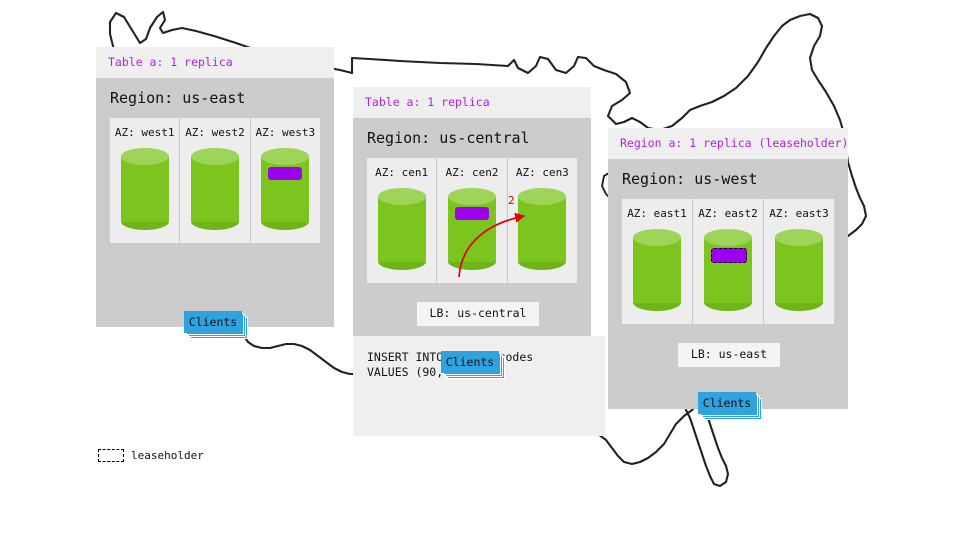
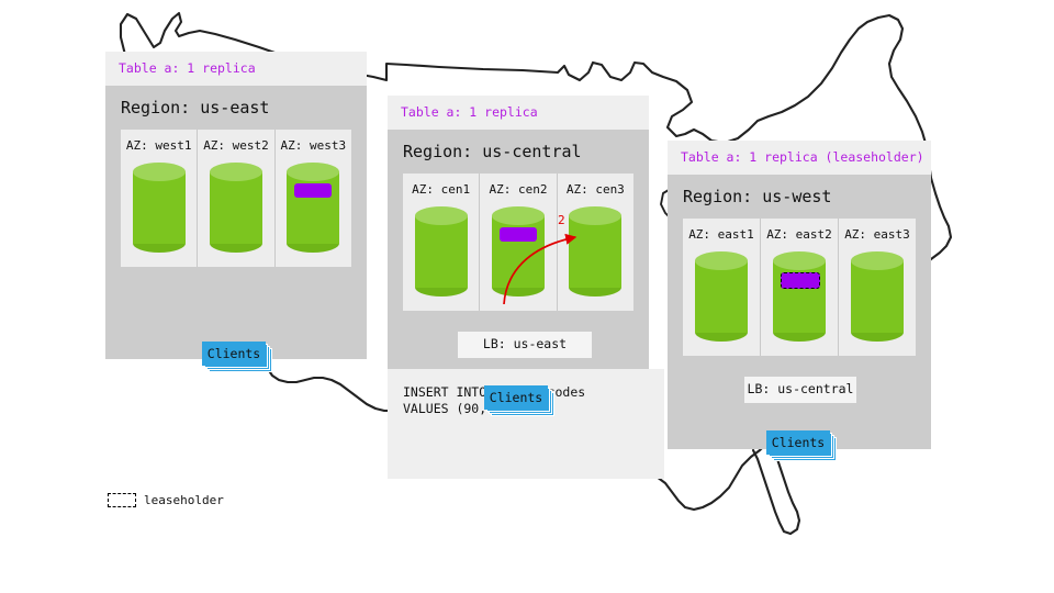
  Table a: 1 replica
  Region: us-east
  AZ: west1
  AZ: west2
  AZ: west3
  Clients
  Table a: 1 replica
  Region: us-central
  AZ: cen1
  AZ: cen2
  AZ: cen3
- LB: us-central
+ LB: us-east
  Clients
  2
- Region a: 1 replica (leaseholder)
+ Table a: 1 replica (leaseholder)
  Region: us-west
  AZ: east1
  AZ: east2
  AZ: east3
- LB: us-east
+ LB: us-central
  Clients
  leaseholder
